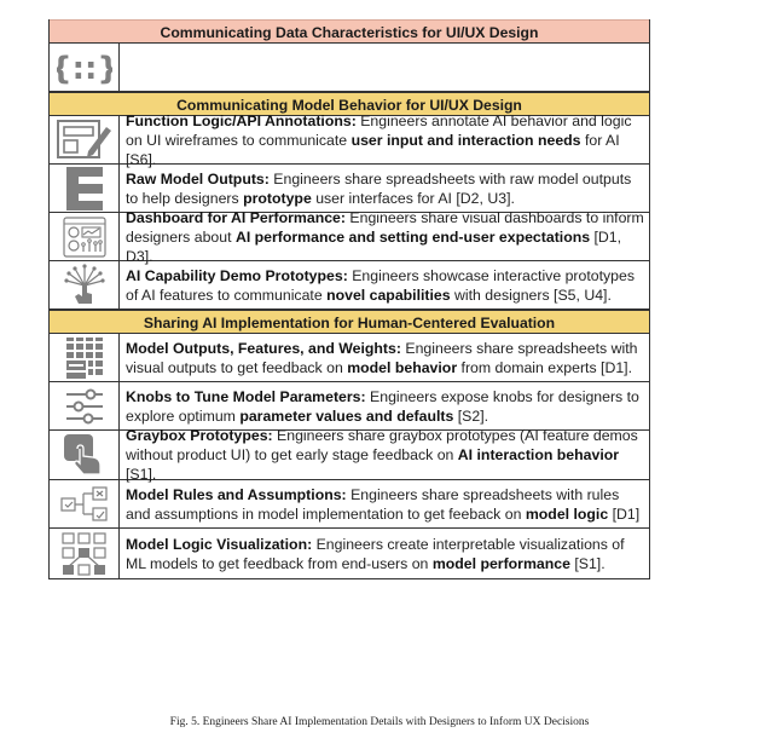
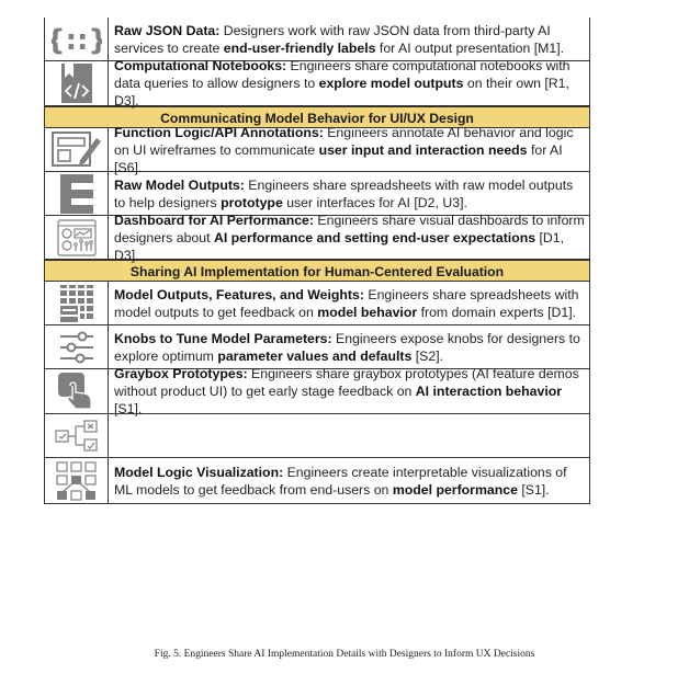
- Communicating Data Characteristics for UI/UX Design
  {::}
+ Raw JSON Data: Designers work with raw JSON data from third-party AI services to create end-user-friendly labels for AI output presentation [M1].
+ Computational Notebooks: Engineers share computational notebooks with data queries to allow designers to explore model outputs on their own [R1, D3].
  Communicating Model Behavior for UI/UX Design
  Function Logic/API Annotations: Engineers annotate AI behavior and logic on UI wireframes to communicate user input and interaction needs for AI [S6].
  Raw Model Outputs: Engineers share spreadsheets with raw model outputs to help designers prototype user interfaces for AI [D2, U3].
  Dashboard for AI Performance: Engineers share visual dashboards to inform designers about AI performance and setting end-user expectations [D1, D3].
- AI Capability Demo Prototypes: Engineers showcase interactive prototypes of AI features to communicate novel capabilities with designers [S5, U4].
  Sharing AI Implementation for Human-Centered Evaluation
- Model Outputs, Features, and Weights: Engineers share spreadsheets with visual outputs to get feedback on model behavior from domain experts [D1].
+ Model Outputs, Features, and Weights: Engineers share spreadsheets with model outputs to get feedback on model behavior from domain experts [D1].
  Knobs to Tune Model Parameters: Engineers expose knobs for designers to explore optimum parameter values and defaults [S2].
  Graybox Prototypes: Engineers share graybox prototypes (AI feature demos without product UI) to get early stage feedback on AI interaction behavior [S1].
- Model Rules and Assumptions: Engineers share spreadsheets with rules and assumptions in model implementation to get feeback on model logic [D1]
  Model Logic Visualization: Engineers create interpretable visualizations of ML models to get feedback from end-users on model performance [S1].
  Fig. 5. Engineers Share AI Implementation Details with Designers to Inform UX Decisions
